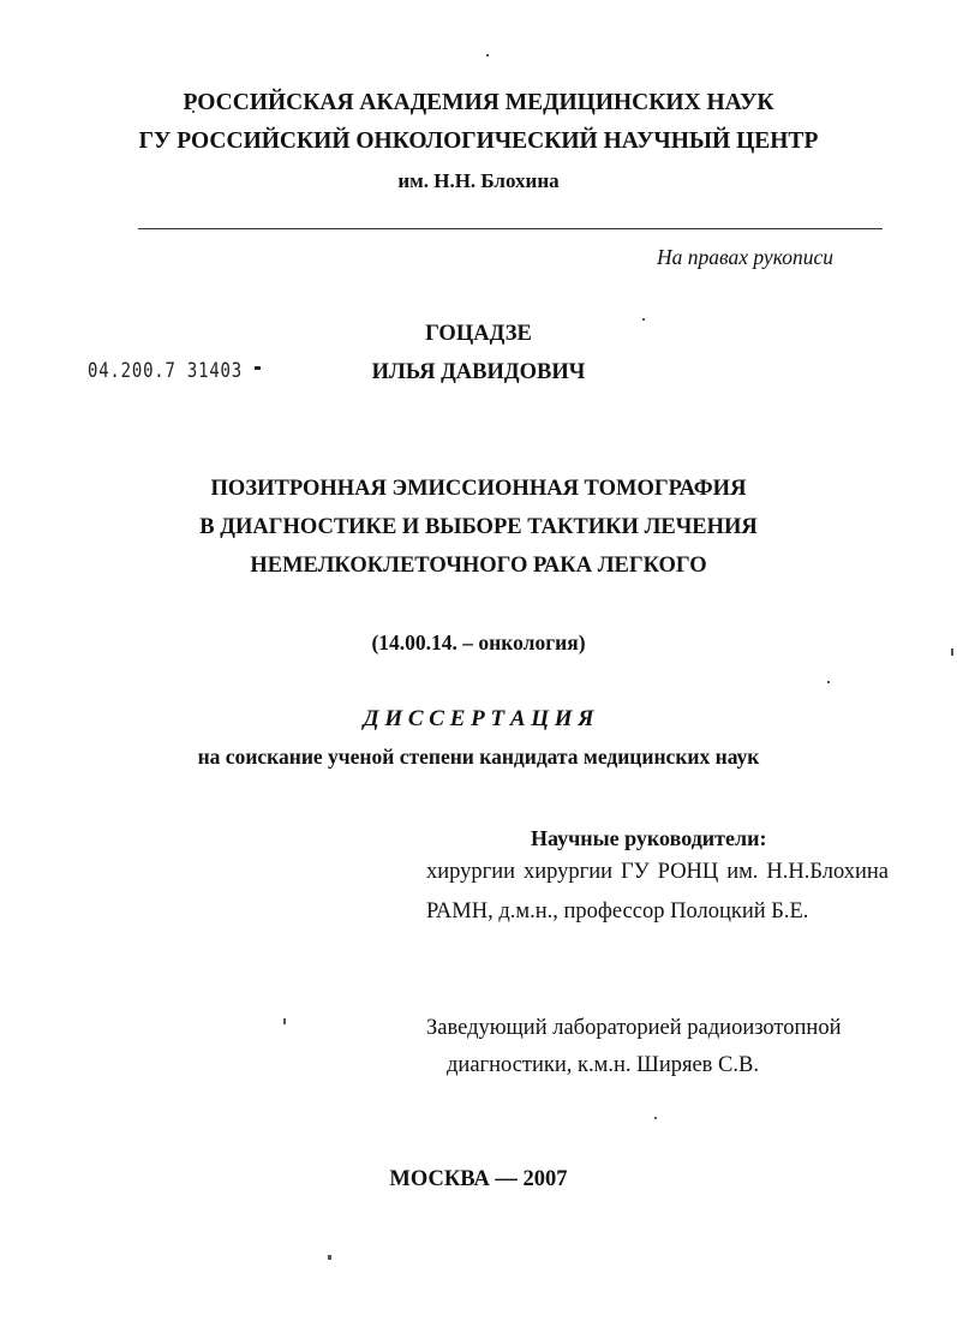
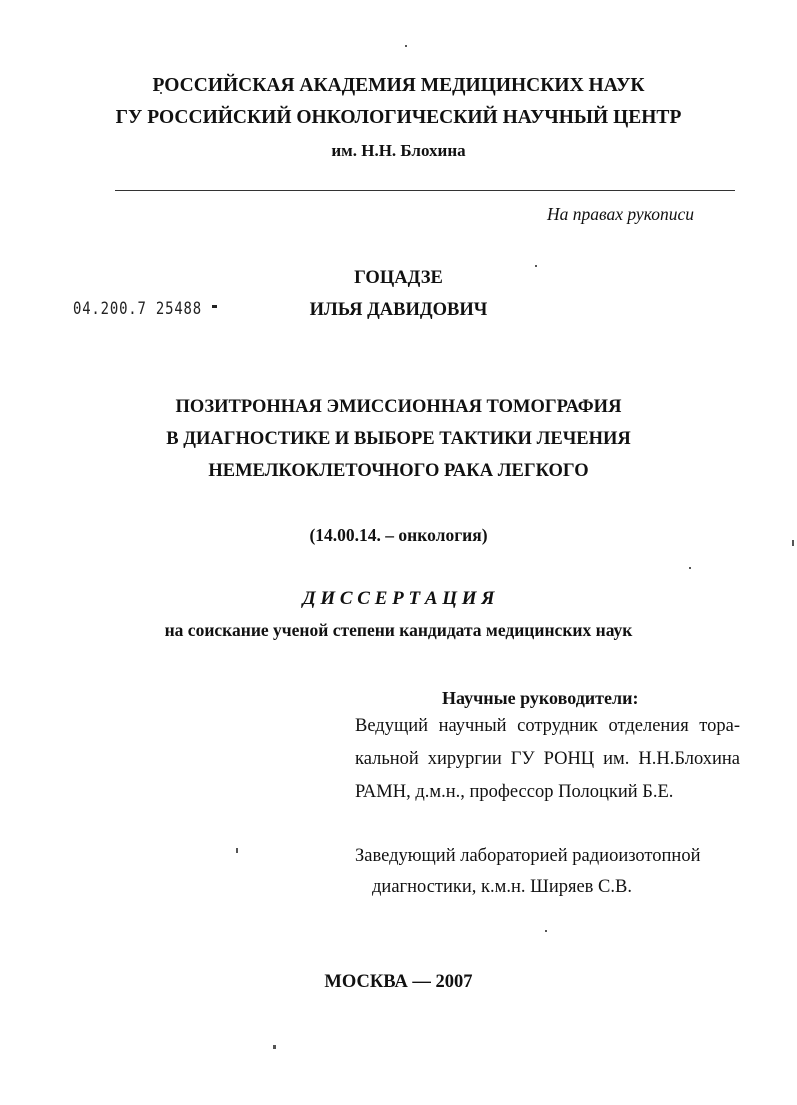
  РОССИЙСКАЯ АКАДЕМИЯ МЕДИЦИНСКИХ НАУК
  ГУ РОССИЙСКИЙ ОНКОЛОГИЧЕСКИЙ НАУЧНЫЙ ЦЕНТР
  им. Н.Н. Блохина
  На правах рукописи
- 04.200.7 31403
+ 04.200.7 25488
  ГОЦАДЗЕ
  ИЛЬЯ ДАВИДОВИЧ
  ПОЗИТРОННАЯ ЭМИССИОННАЯ ТОМОГРАФИЯ
  В ДИАГНОСТИКЕ И ВЫБОРЕ ТАКТИКИ ЛЕЧЕНИЯ
  НЕМЕЛКОКЛЕТОЧНОГО РАКА ЛЕГКОГО
  (14.00.14. – онкология)
  Д И С С Е Р Т А Ц И Я
  на соискание ученой степени кандидата медицинских наук
  Научные руководители:
+ Ведущий научный сотрудник отделения тора-
- хирургии хирургии ГУ РОНЦ им. Н.Н.Блохина
+ кальной хирургии ГУ РОНЦ им. Н.Н.Блохина
  РАМН, д.м.н., профессор Полоцкий Б.Е.
  Заведующий лабораторией радиоизотопной
  диагностики, к.м.н. Ширяев С.В.
  МОСКВА — 2007
